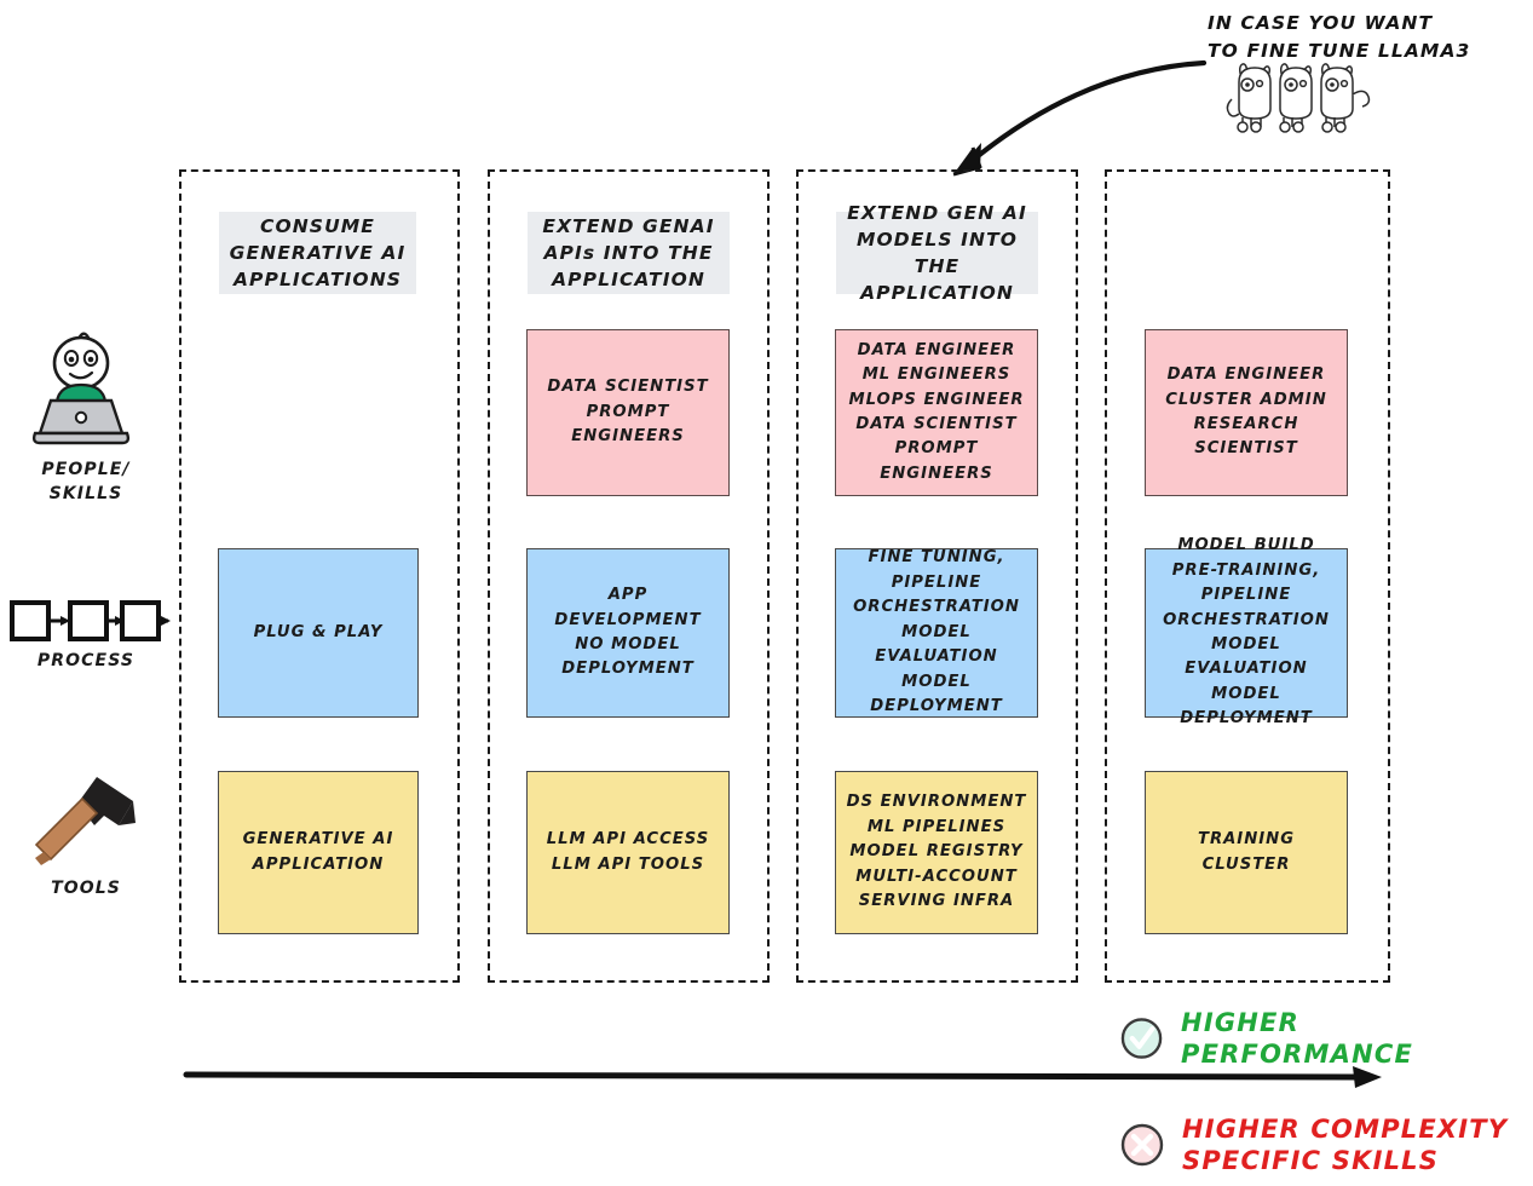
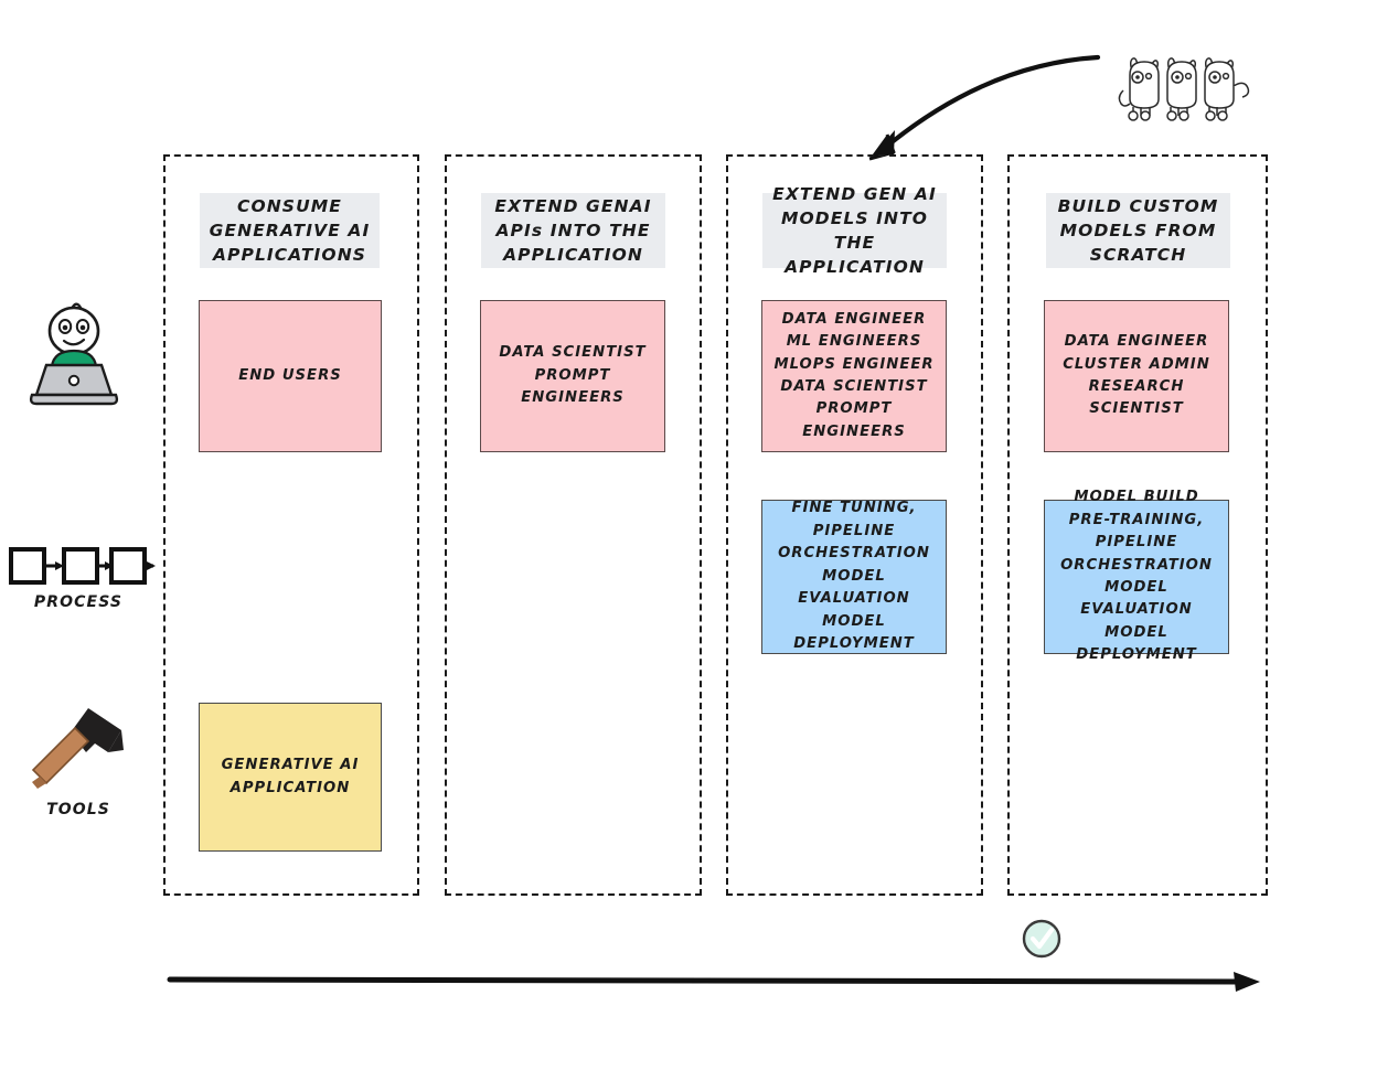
- IN CASE YOU WANT
- TO FINE TUNE LLAMA3
  CONSUME
  GENERATIVE AI
  APPLICATIONS
  EXTEND GENAI
  APIs INTO THE
  APPLICATION
  EXTEND GEN AI
  MODELS INTO THE
  APPLICATION
+ BUILD CUSTOM
+ MODELS FROM
+ SCRATCH
+ END USERS
  DATA SCIENTIST
  PROMPT ENGINEERS
  DATA ENGINEER
  ML ENGINEERS
  MLOPS ENGINEER
  DATA SCIENTIST
  PROMPT ENGINEERS
  DATA ENGINEER
  CLUSTER ADMIN
  RESEARCH SCIENTIST
- PLUG & PLAY
- APP DEVELOPMENT
- NO MODEL
- DEPLOYMENT
  FINE TUNING,
  PIPELINE
  ORCHESTRATION
  MODEL EVALUATION
  MODEL DEPLOYMENT
  MODEL BUILD
  PRE-TRAINING,
  PIPELINE
  ORCHESTRATION
  MODEL EVALUATION
  MODEL DEPLOYMENT
  GENERATIVE AI
  APPLICATION
- LLM API ACCESS
- LLM API TOOLS
- DS ENVIRONMENT
- ML PIPELINES
- MODEL REGISTRY
- MULTI-ACCOUNT
- SERVING INFRA
- TRAINING CLUSTER
- PEOPLE/
- SKILLS
  PROCESS
  TOOLS
- HIGHER PERFORMANCE
- HIGHER COMPLEXITY
- SPECIFIC SKILLS
